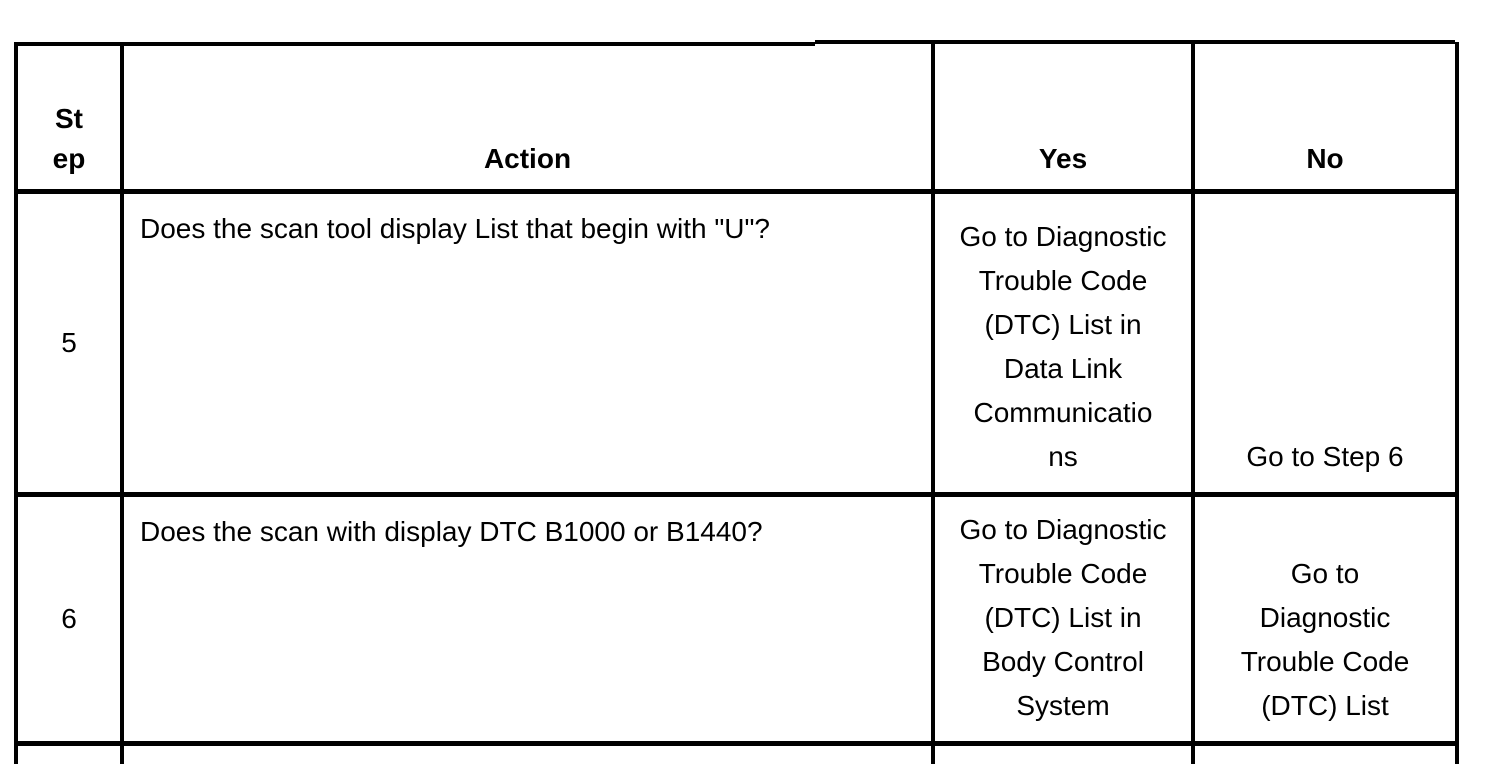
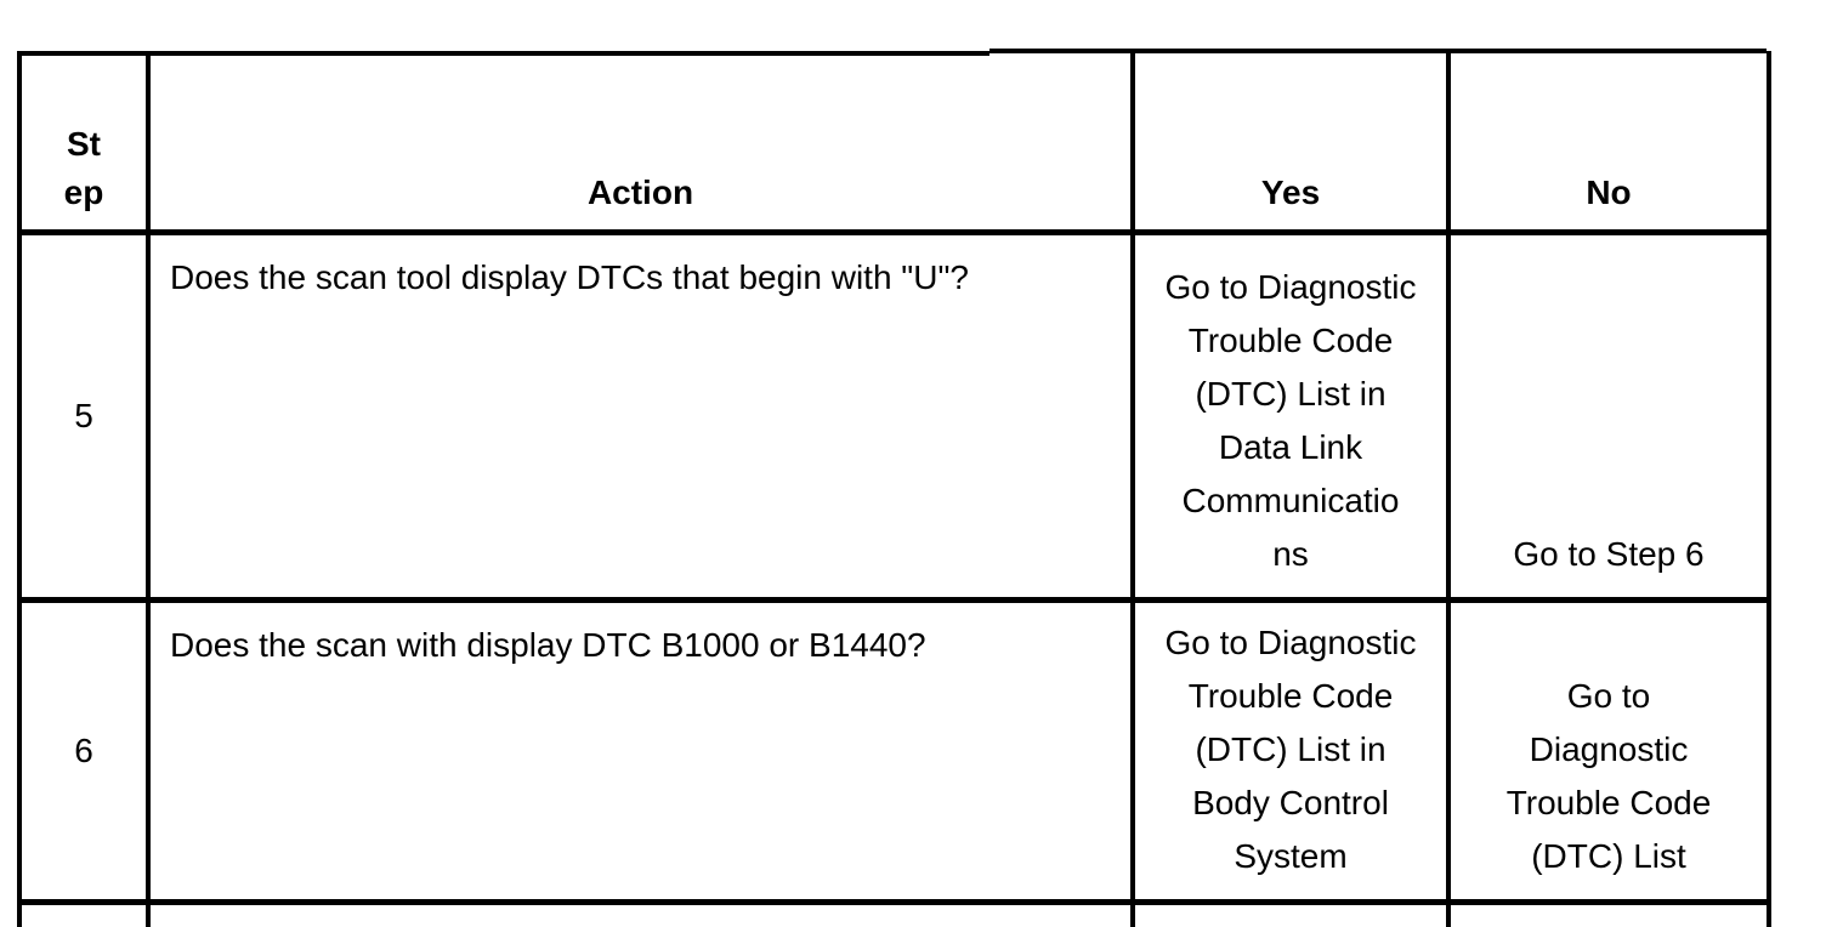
  St ep	Action	Yes	No
- 5	Does the scan tool display List that begin with "U"?	Go to Diagnostic Trouble Code (DTC) List in Data Link Communicatio ns	Go to Step 6
+ 5	Does the scan tool display DTCs that begin with "U"?	Go to Diagnostic Trouble Code (DTC) List in Data Link Communicatio ns	Go to Step 6
  6	Does the scan with display DTC B1000 or B1440?	Go to Diagnostic Trouble Code (DTC) List in Body Control System	Go to Diagnostic Trouble Code (DTC) List
